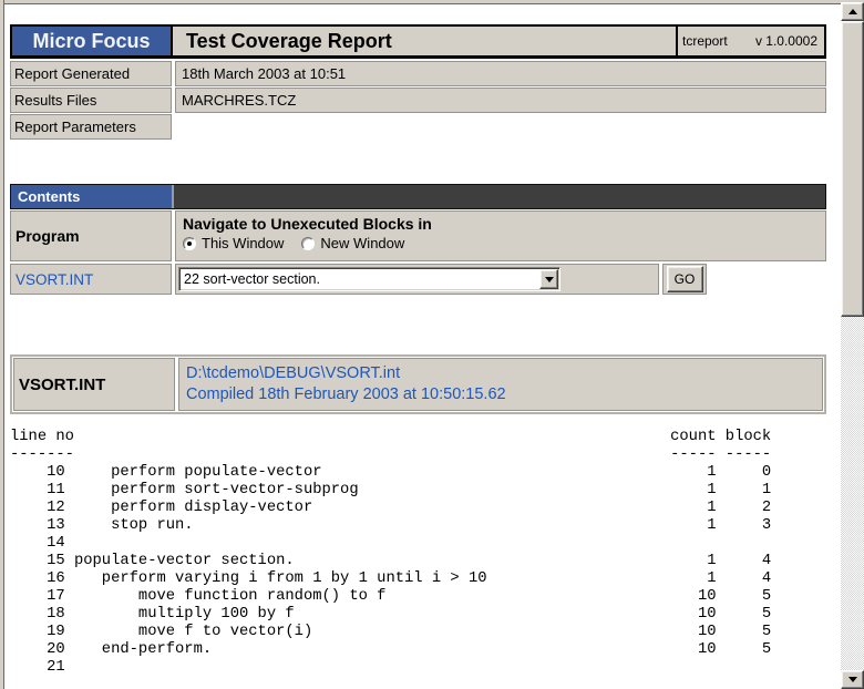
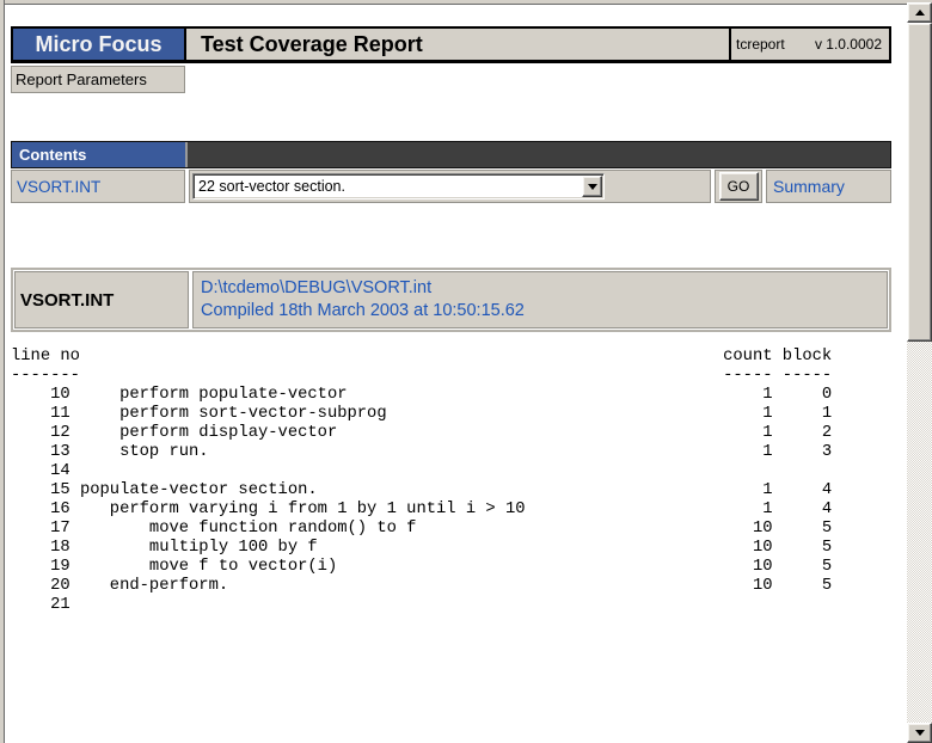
  Micro Focus
  Test Coverage Report
  tcreport
  v 1.0.0002
- Report Generated
- 18th March 2003 at 10:51
- Results Files
- MARCHRES.TCZ
  Report Parameters
  Contents
- Program
- Navigate to Unexecuted Blocks in
- This Window
- New Window
  VSORT.INT
  22 sort-vector section.
  GO
+ Summary
  VSORT.INT
  D:\tcdemo\DEBUG\VSORT.int
- Compiled 18th February 2003 at 10:50:15.62
+ Compiled 18th March 2003 at 10:50:15.62
  line no count block
  ------- ----- -----
  10 perform populate-vector 1 0
  11 perform sort-vector-subprog 1 1
  12 perform display-vector 1 2
  13 stop run. 1 3
  14
  15 populate-vector section. 1 4
  16 perform varying i from 1 by 1 until i > 10 1 4
  17 move function random() to f 10 5
  18 multiply 100 by f 10 5
  19 move f to vector(i) 10 5
  20 end-perform. 10 5
  21
